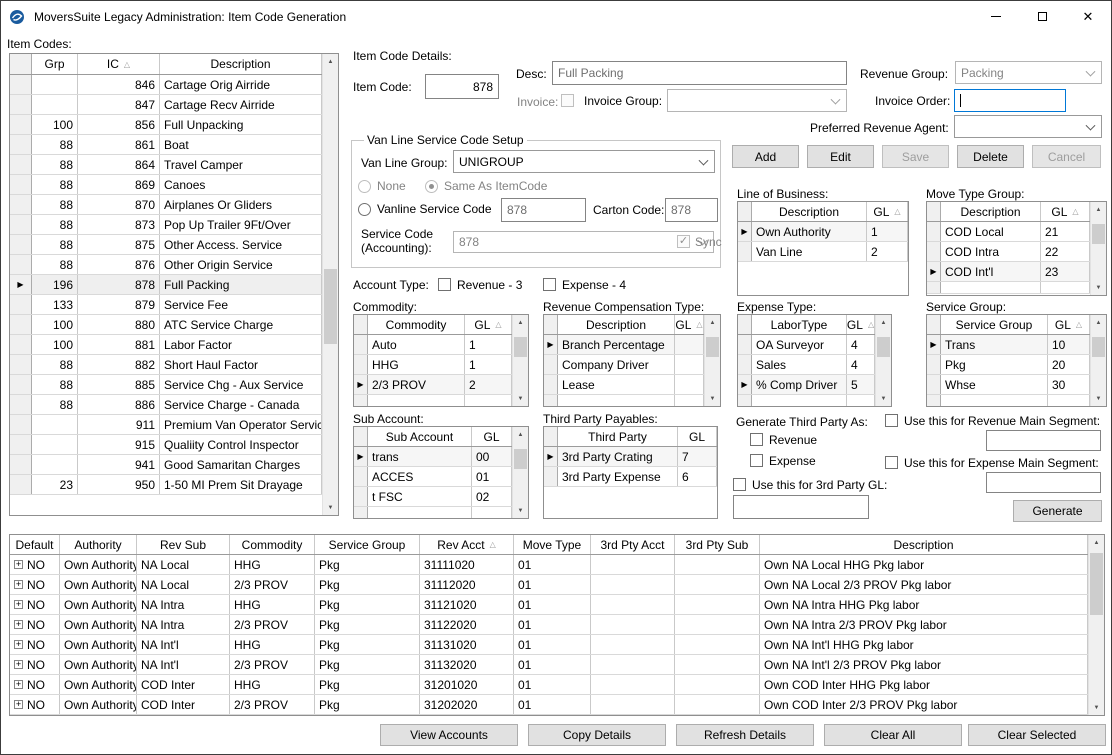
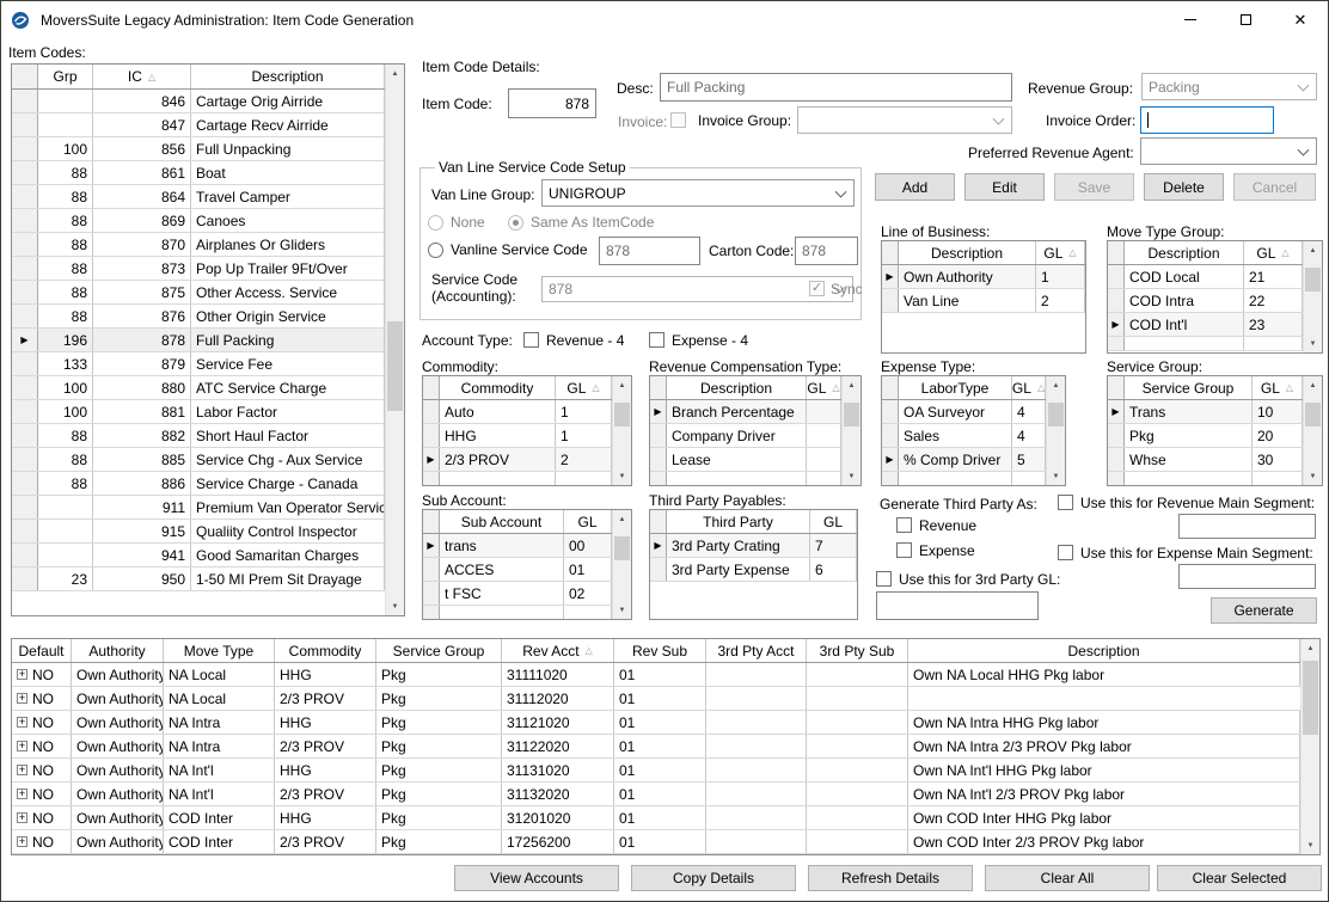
  MoversSuite Legacy Administration: Item Code Generation
  ✕
  Item Codes:
  Grp
  IC
  △
  Description
  846
  Cartage Orig Airride
  847
  Cartage Recv Airride
  100
  856
  Full Unpacking
  88
  861
  Boat
  88
  864
  Travel Camper
  88
  869
  Canoes
  88
  870
  Airplanes Or Gliders
  88
  873
  Pop Up Trailer 9Ft/Over
  88
  875
  Other Access. Service
  88
  876
  Other Origin Service
  ▶
  196
  878
  Full Packing
  133
  879
  Service Fee
  100
  880
  ATC Service Charge
  100
  881
  Labor Factor
  88
  882
  Short Haul Factor
  88
  885
  Service Chg - Aux Service
  88
  886
  Service Charge - Canada
  911
  Premium Van Operator Servic
  915
  Qualiity Control Inspector
  941
  Good Samaritan Charges
  23
  950
  1-50 MI Prem Sit Drayage
  Item Code Details:
  Item Code:
  878
  Desc:
  Full Packing
  Revenue Group:
  Packing
  Invoice:
  Invoice Group:
  Invoice Order:
  Preferred Revenue Agent:
  Add
  Edit
  Save
  Delete
  Cancel
  Van Line Service Code Setup
  Van Line Group:
  UNIGROUP
  None
  Same As ItemCode
  Vanline Service Code
  878
  Carton Code:
  878
  Service Code (Accounting):
  878
  ✓
  Sync
  Account Type:
- Revenue - 3
+ Revenue - 4
  Expense - 4
  Line of Business:
  Description
  GL
  △
  ▶
  Own Authority
  1
  Van Line
  2
  Move Type Group:
  Description
  GL
  △
  COD Local
  21
  COD Intra
  22
  ▶
  COD Int'l
  23
  Commodity:
  Commodity
  GL
  △
  Auto
  1
  HHG
  1
  ▶
  2/3 PROV
  2
  Revenue Compensation Type:
  Description
  GL
  △
  ▶
  Branch Percentage
  Company Driver
  Lease
  Expense Type:
  LaborType
  GL
  △
  OA Surveyor
  4
  Sales
  4
  ▶
  % Comp Driver
  5
  Service Group:
  Service Group
  GL
  △
  ▶
  Trans
  10
  Pkg
  20
  Whse
  30
  Sub Account:
  Sub Account
  GL
  ▶
  trans
  00
  ACCES
  01
  t FSC
  02
  Third Party Payables:
  Third Party
  GL
  ▶
  3rd Party Crating
  7
  3rd Party Expense
  6
  Generate Third Party As:
  Revenue
  Expense
  Use this for Revenue Main Segment:
  Use this for Expense Main Segment:
  Use this for 3rd Party GL:
  Generate
  Default
  Authority
- Rev Sub
+ Move Type
  Commodity
  Service Group
  Rev Acct
  △
- Move Type
+ Rev Sub
  3rd Pty Acct
  3rd Pty Sub
  Description
  +
  NO
  Own Authority
  NA Local
  HHG
  Pkg
  31111020
  01
  Own NA Local HHG Pkg labor
  +
  NO
  Own Authority
  NA Local
  2/3 PROV
  Pkg
  31112020
  01
- Own NA Local 2/3 PROV Pkg labor
  +
  NO
  Own Authority
  NA Intra
  HHG
  Pkg
  31121020
  01
  Own NA Intra HHG Pkg labor
  +
  NO
  Own Authority
  NA Intra
  2/3 PROV
  Pkg
  31122020
  01
  Own NA Intra 2/3 PROV Pkg labor
  +
  NO
  Own Authority
  NA Int'l
  HHG
  Pkg
  31131020
  01
  Own NA Int'l HHG Pkg labor
  +
  NO
  Own Authority
  NA Int'l
  2/3 PROV
  Pkg
  31132020
  01
  Own NA Int'l 2/3 PROV Pkg labor
  +
  NO
  Own Authority
  COD Inter
  HHG
  Pkg
  31201020
  01
  Own COD Inter HHG Pkg labor
  +
  NO
  Own Authority
  COD Inter
  2/3 PROV
  Pkg
- 31202020
+ 17256200
  01
  Own COD Inter 2/3 PROV Pkg labor
  View Accounts
  Copy Details
  Refresh Details
  Clear All
  Clear Selected
